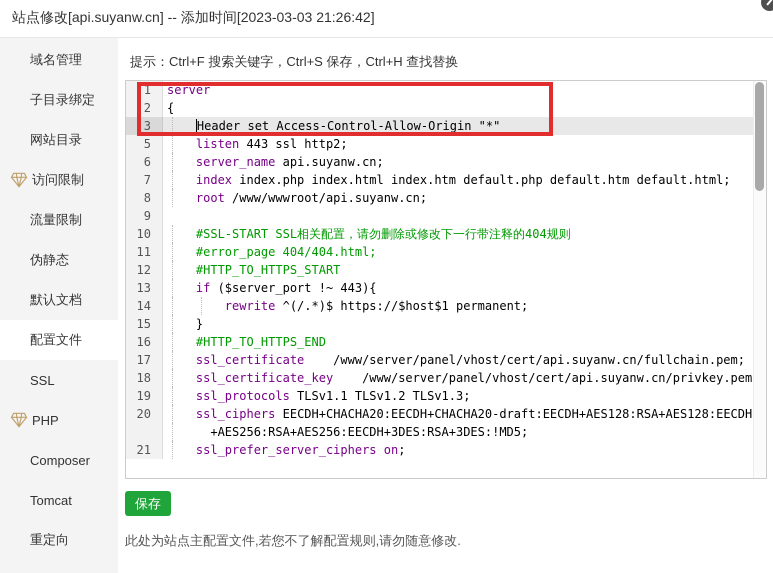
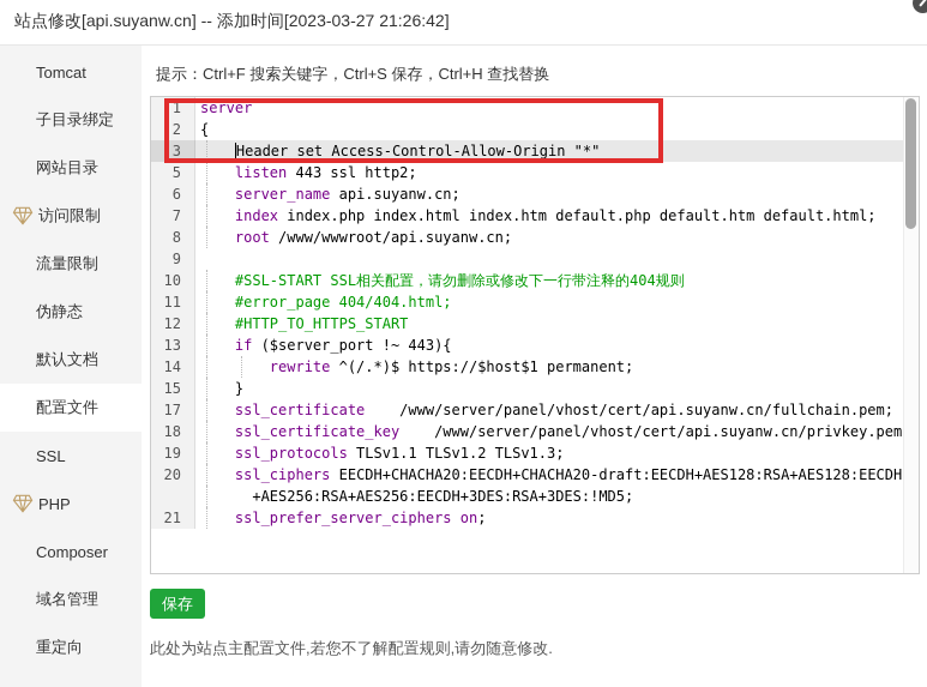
- 站点修改[api.suyanw.cn] -- 添加时间[2023-03-03 21:26:42]
+ 站点修改[api.suyanw.cn] -- 添加时间[2023-03-27 21:26:42]
- 域名管理
+ Tomcat
  子目录绑定
  网站目录
  访问限制
  流量限制
  伪静态
  默认文档
  配置文件
  SSL
  PHP
  Composer
- Tomcat
+ 域名管理
  重定向
  提示：Ctrl+F 搜索关键字，Ctrl+S 保存，Ctrl+H 查找替换
  1
  server
  2
  {
  3
  Header set Access-Control-Allow-Origin "*"
  5
  listen 443 ssl http2;
  6
  server_name api.suyanw.cn;
  7
  index index.php index.html index.htm default.php default.htm default.html;
  8
  root /www/wwwroot/api.suyanw.cn;
  9
  10
  #SSL-START SSL相关配置，请勿删除或修改下一行带注释的404规则
  11
  #error_page 404/404.html;
  12
  #HTTP_TO_HTTPS_START
  13
  if ($server_port !~ 443){
  14
  rewrite ^(/.*)$ https://$host$1 permanent;
  15
  }
- 16
- #HTTP_TO_HTTPS_END
  17
  ssl_certificate /www/server/panel/vhost/cert/api.suyanw.cn/fullchain.pem;
  18
  ssl_certificate_key /www/server/panel/vhost/cert/api.suyanw.cn/privkey.pem
  19
  ssl_protocols TLSv1.1 TLSv1.2 TLSv1.3;
  20
  ssl_ciphers EECDH+CHACHA20:EECDH+CHACHA20-draft:EECDH+AES128:RSA+AES128:EECDH
  +AES256:RSA+AES256:EECDH+3DES:RSA+3DES:!MD5;
  21
  ssl_prefer_server_ciphers on;
  保存
  此处为站点主配置文件,若您不了解配置规则,请勿随意修改.
